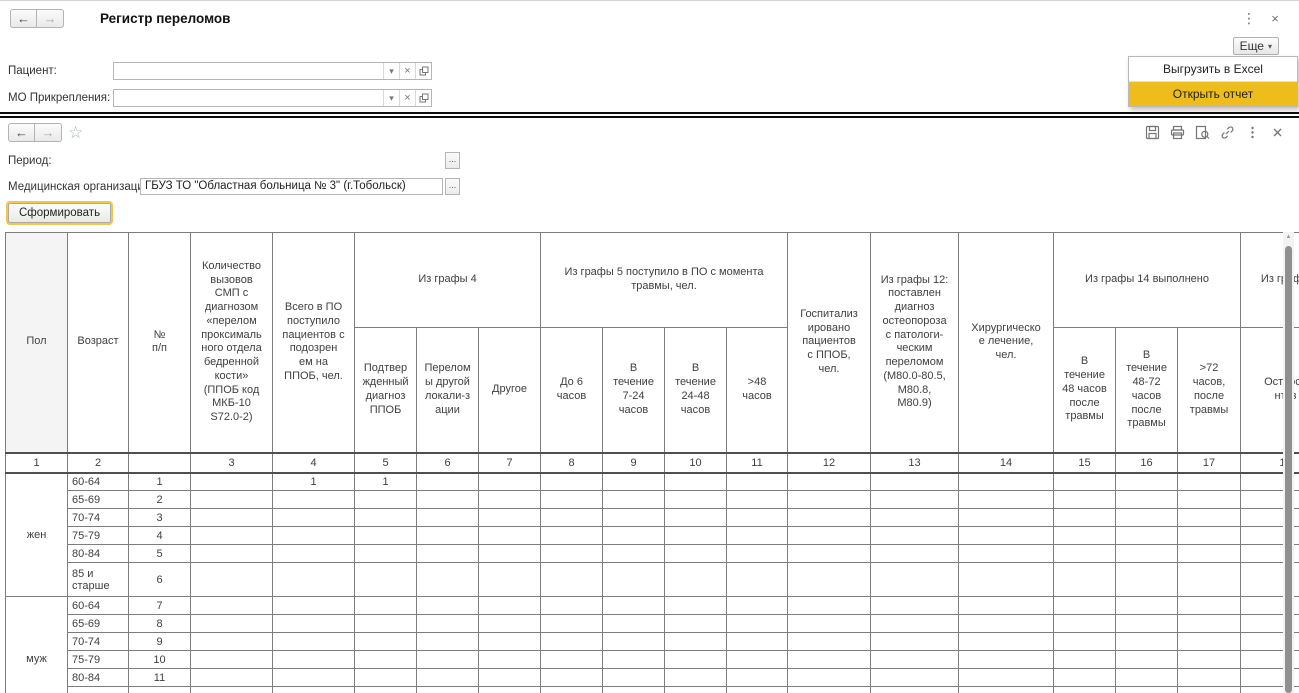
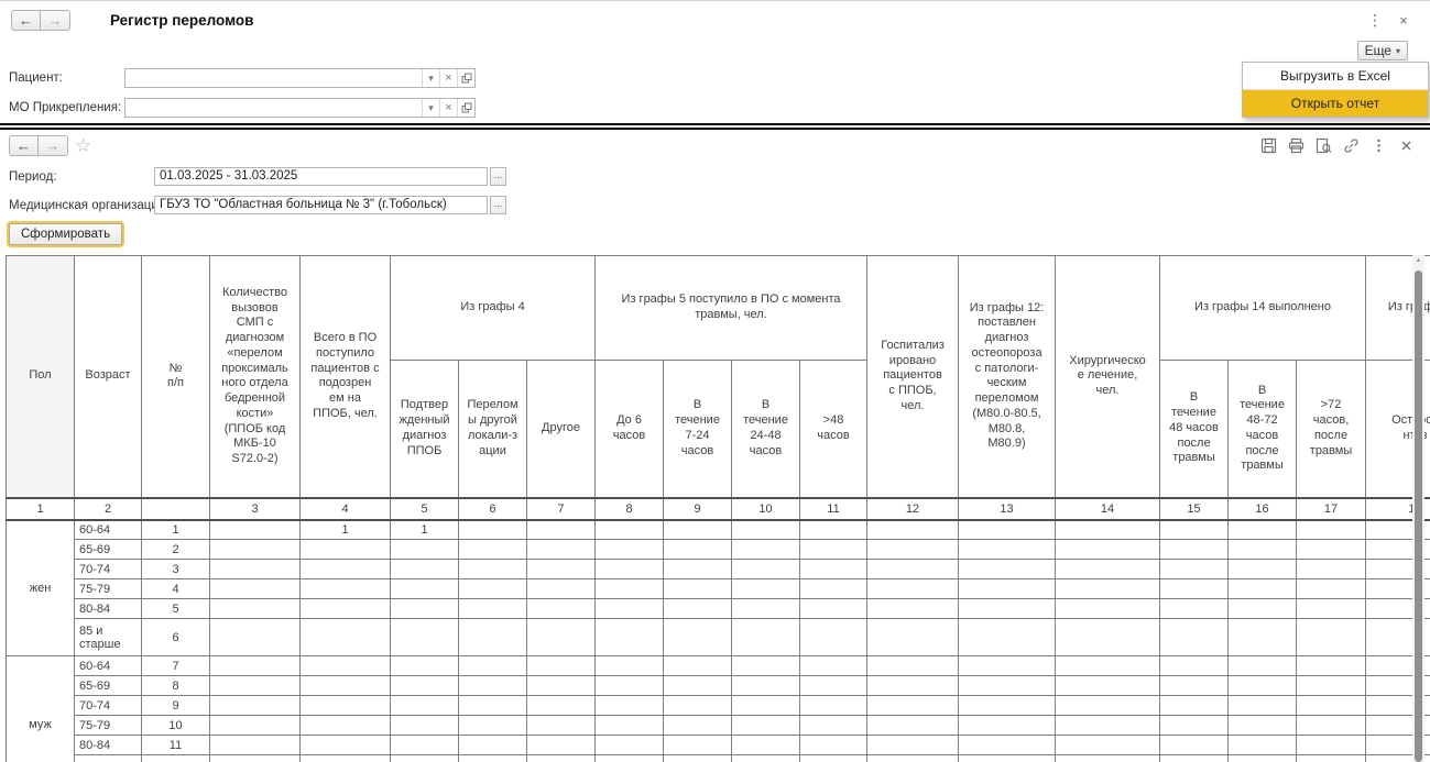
  ←
  →
  Регистр переломов
  ⋮
  ×
  Еще
  ▾
  Пациент:
  ▾
  ×
  МО Прикрепления:
  ▾
  ×
  Выгрузить в Excel
  Открыть отчет
  ←
  →
  ☆
  Период:
+ 01.03.2025 - 31.03.2025
  ...
  Медицинская организац
  ГБУЗ ТО "Областная больница № 3" (г.Тобольск)
  ...
  Сформировать
  Пол	Возраст	№ п/п	Количество вызовов СМП с диагнозом «перелом проксималь ного отдела бедренной кости» (ППОБ код МКБ-10 S72.0-2)	Всего в ПО поступило пациентов с подозрен ем на ППОБ, чел.	Из графы 4	Из графы 5 поступило в ПО с момента травмы, чел.	Госпитализ ировано пациентов с ППОБ, чел.	Из графы 12: поставлен диагноз остеопороза с патологи- ческим переломом (M80.0-80.5, M80.8, M80.9)	Хирургическо е лечение, чел.	Из графы 14 выполнено	Из гф
  Подтвер жденный диагноз ППОБ	Перелом ы другой локали-з ации	Другое	До 6 часов	В течение 7-24 часов	В течение 24-48 часов	>48 часов	В течение 48 часов после травмы	В течение 48-72 часов после травмы	>72 часов, после травмы	Остс н
  1	2		3	4	5	6	7	8	9	10	11	12	13	14	15	16	17
  жен	60-64	1		1	1
  65-69	2
  70-74	3
  75-79	4
  80-84	5
  85 и старше	6
  муж	60-64	7
  65-69	8
  70-74	9
  75-79	10
  80-84	11
